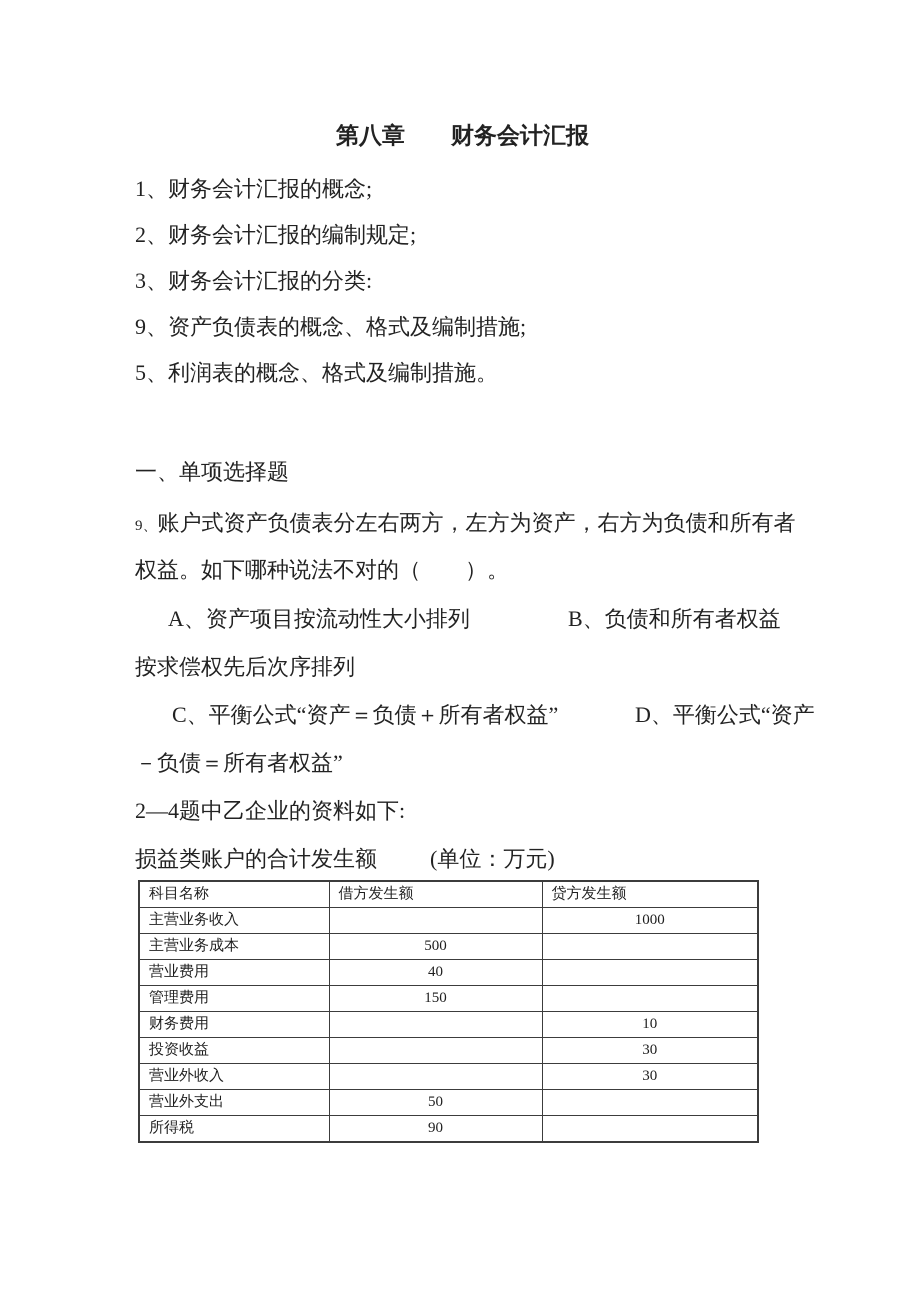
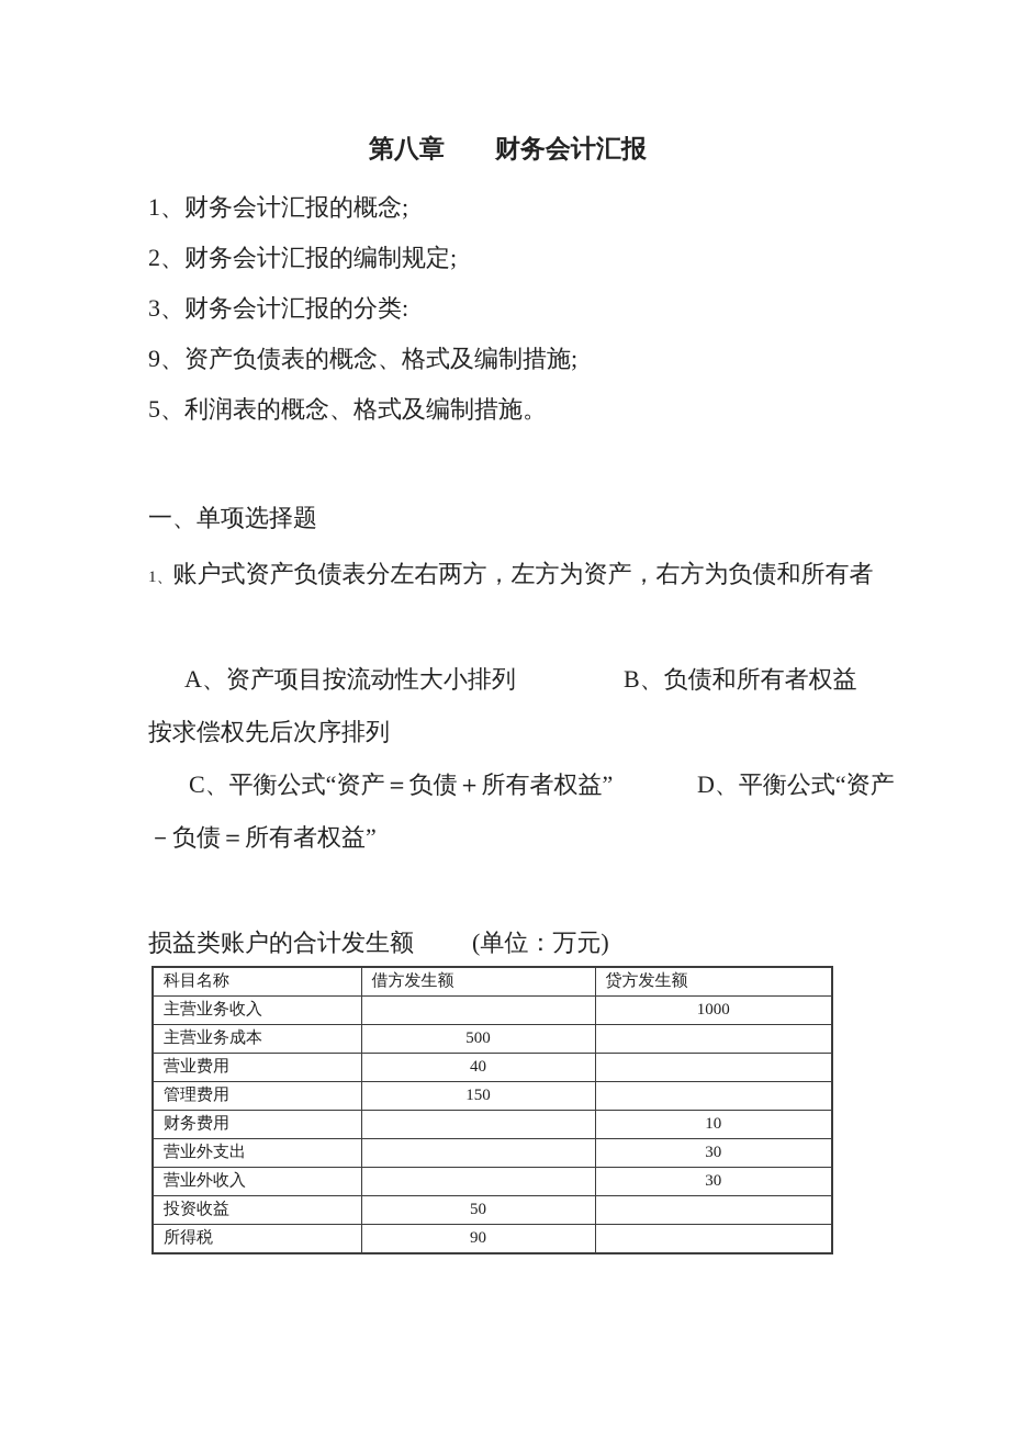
  第八章 财务会计汇报
  1、财务会计汇报的概念;
  2、财务会计汇报的编制规定;
  3、财务会计汇报的分类:
  9、资产负债表的概念、格式及编制措施;
  5、利润表的概念、格式及编制措施。
  一、单项选择题
- 9、账户式资产负债表分左右两方，左方为资产，右方为负债和所有者
+ 1、账户式资产负债表分左右两方，左方为资产，右方为负债和所有者
- 权益。如下哪种说法不对的（ ）。
  A、资产项目按流动性大小排列
  B、负债和所有者权益
  按求偿权先后次序排列
  C、平衡公式“资产＝负债＋所有者权益”
  D、平衡公式“资产
  －负债＝所有者权益”
- 2—4题中乙企业的资料如下:
  损益类账户的合计发生额
  (单位：万元)
  科目名称	借方发生额	贷方发生额
  主营业务收入		1000
  主营业务成本	500
  营业费用	40
  管理费用	150
  财务费用		10
- 投资收益		30
+ 营业外支出		30
  营业外收入		30
- 营业外支出	50
+ 投资收益	50
  所得税	90
